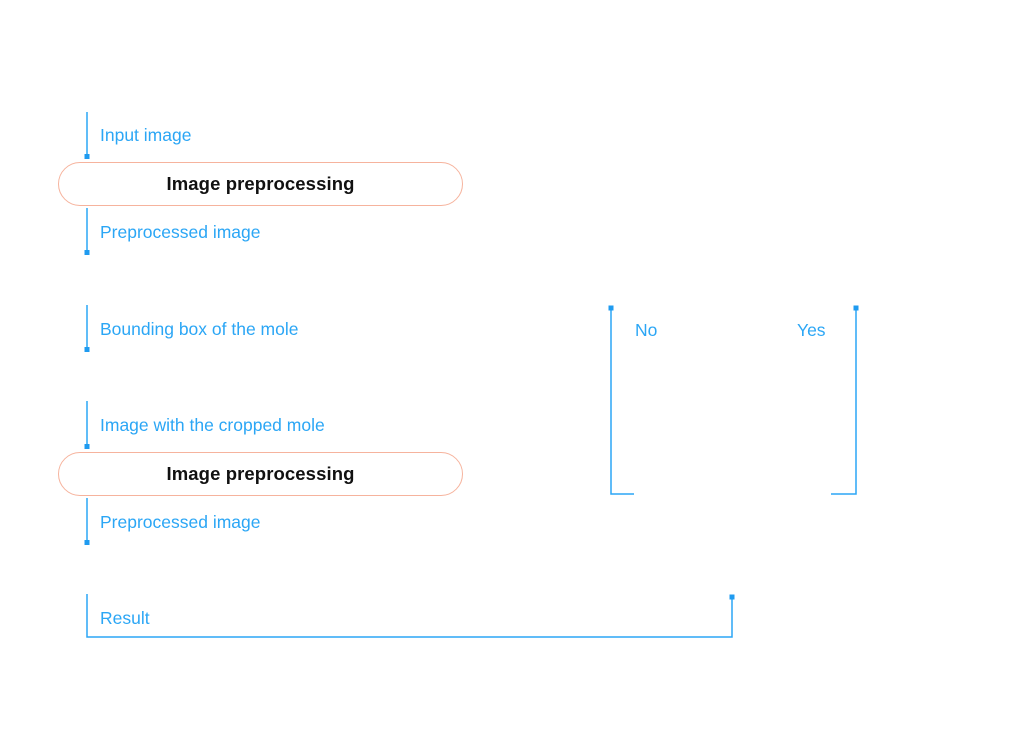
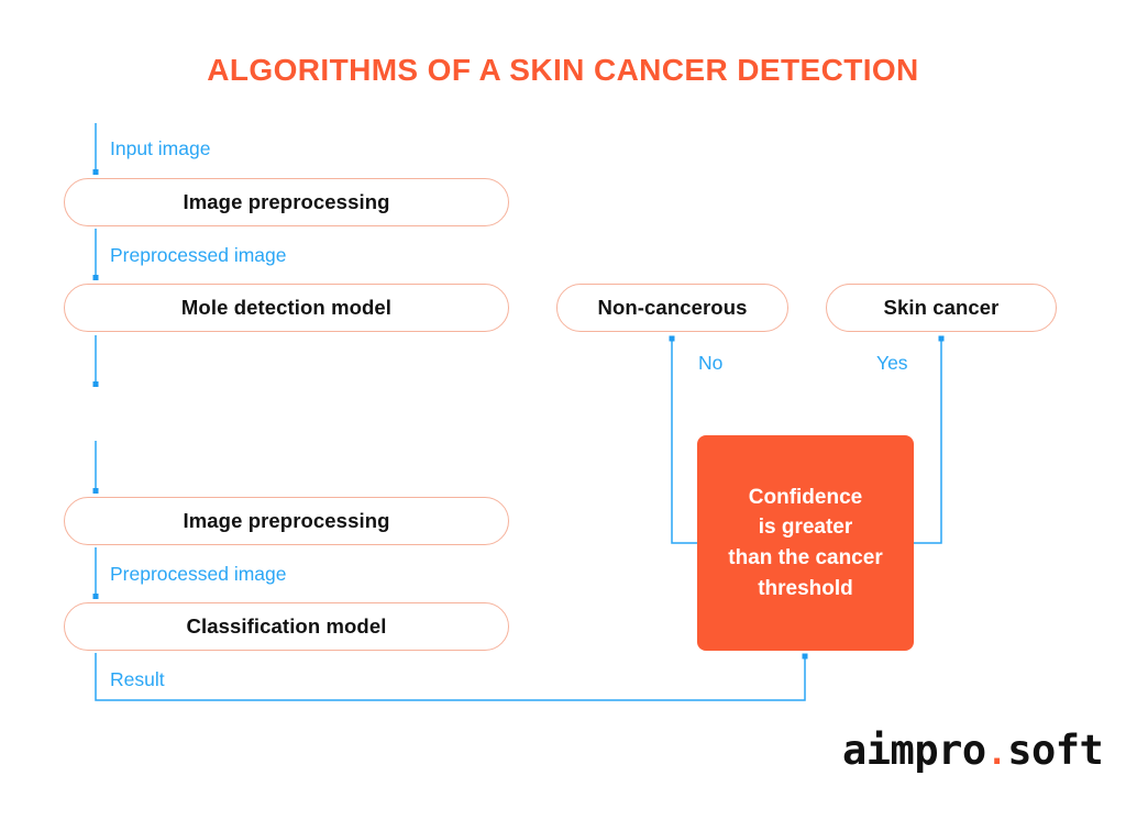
+ ALGORITHMS OF A SKIN CANCER DETECTION
  Input image
  Preprocessed image
- Bounding box of the mole
- Image with the cropped mole
  Preprocessed image
  Result
  No
  Yes
  Image preprocessing
+ Mole detection model
  Image preprocessing
+ Classification model
+ Non-cancerous
+ Skin cancer
+ Confidence
+ is greater
+ than the cancer
+ threshold
+ aimpro.soft
